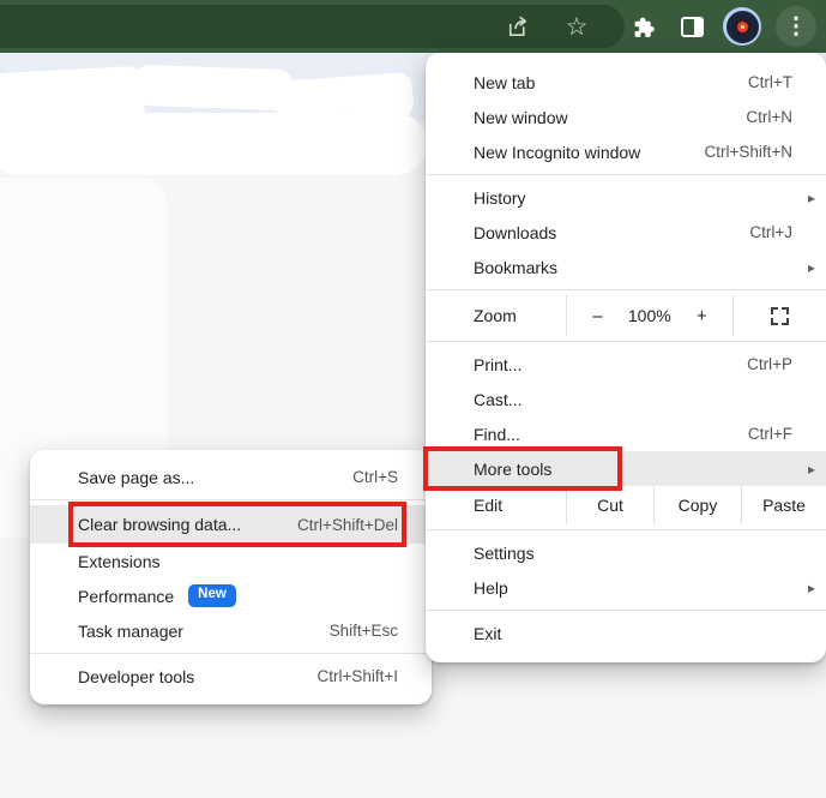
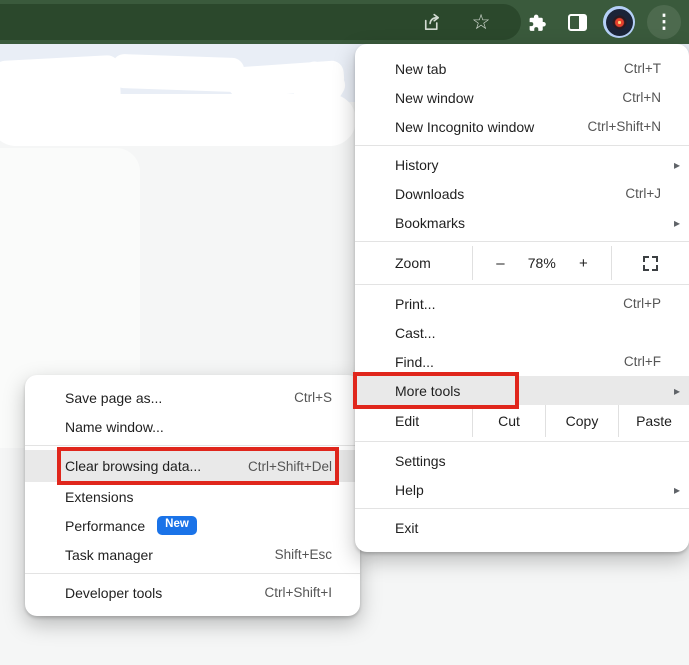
  ☆
  ⋮
  New tab
  Ctrl+T
  New window
  Ctrl+N
  New Incognito window
  Ctrl+Shift+N
  History
  ▸
  Downloads
  Ctrl+J
  Bookmarks
  ▸
  Zoom
  –
- 100%
+ 78%
  +
  Print...
  Ctrl+P
  Cast...
  Find...
  Ctrl+F
  More tools
  ▸
  Edit
  Cut
  Copy
  Paste
  Settings
  Help
  ▸
  Exit
  Save page as...
  Ctrl+S
+ Name window...
  Clear browsing data...
  Ctrl+Shift+Del
  Extensions
  Performance
  New
  Task manager
  Shift+Esc
  Developer tools
  Ctrl+Shift+I
